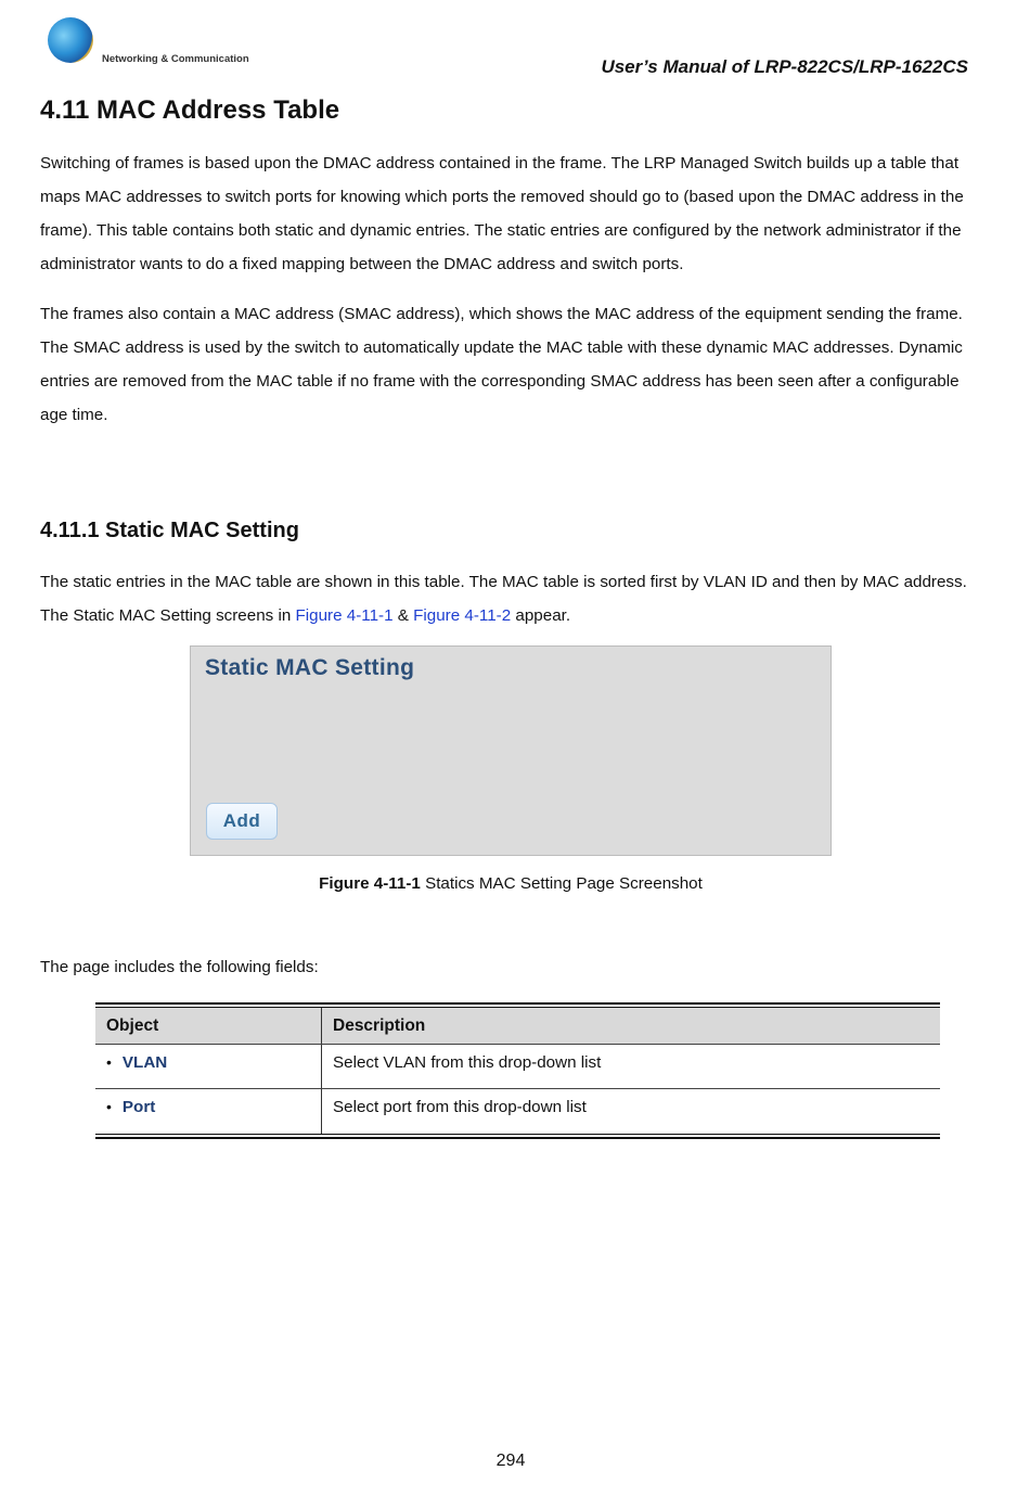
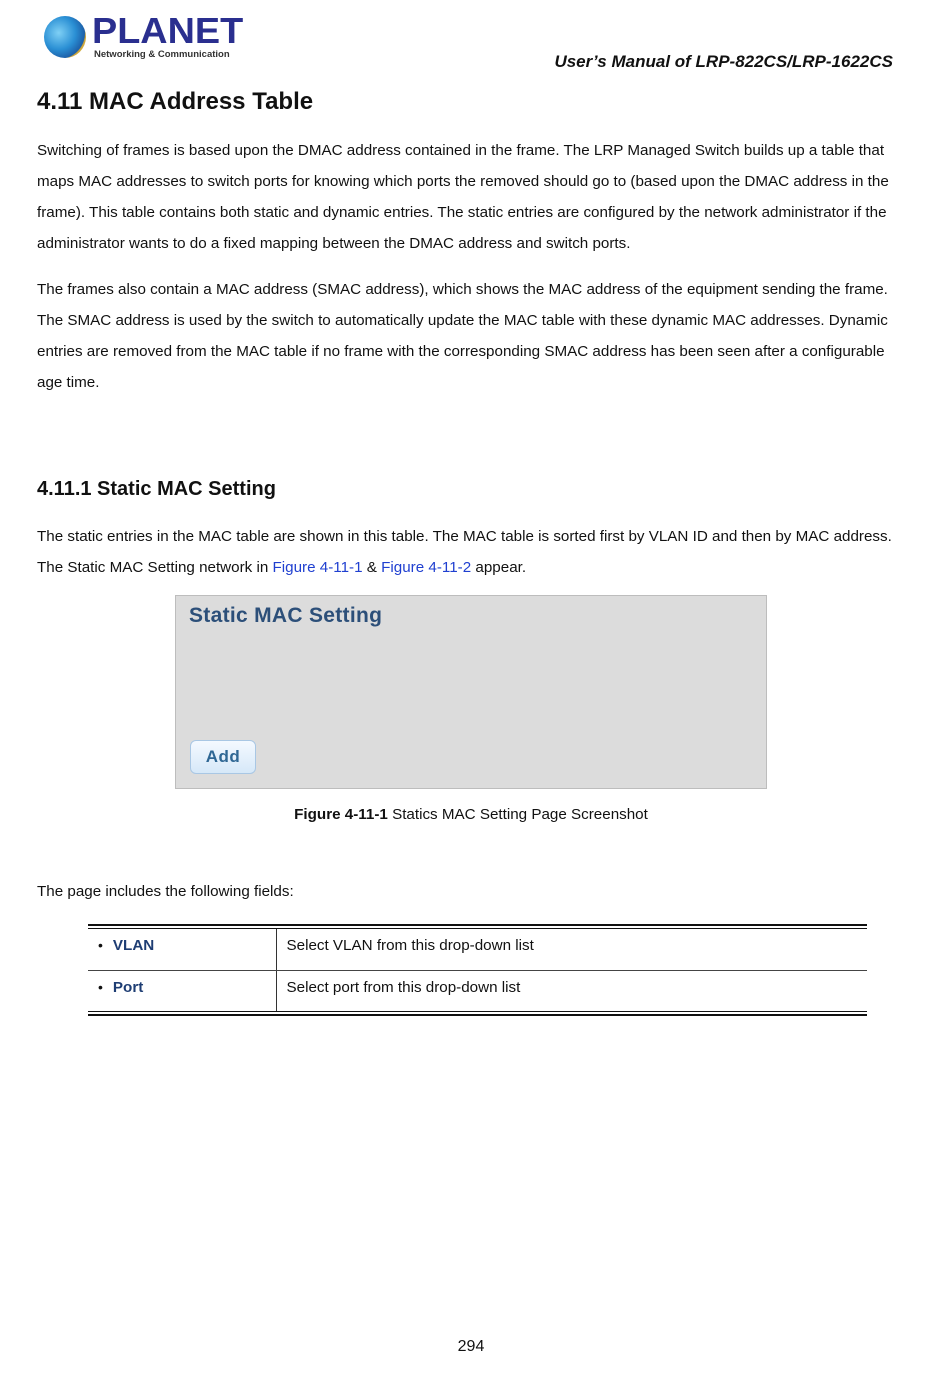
+ PLANET
  Networking & Communication
  User’s Manual of LRP-822CS/LRP-1622CS
  4.11 MAC Address Table
  Switching of frames is based upon the DMAC address contained in the frame. The LRP Managed Switch builds up a table that maps MAC addresses to switch ports for knowing which ports the removed should go to (based upon the DMAC address in the frame). This table contains both static and dynamic entries. The static entries are configured by the network administrator if the administrator wants to do a fixed mapping between the DMAC address and switch ports.
  The frames also contain a MAC address (SMAC address), which shows the MAC address of the equipment sending the frame. The SMAC address is used by the switch to automatically update the MAC table with these dynamic MAC addresses. Dynamic entries are removed from the MAC table if no frame with the corresponding SMAC address has been seen after a configurable age time.
  4.11.1 Static MAC Setting
- The static entries in the MAC table are shown in this table. The MAC table is sorted first by VLAN ID and then by MAC address. The Static MAC Setting screens in Figure 4-11-1 & Figure 4-11-2 appear.
+ The static entries in the MAC table are shown in this table. The MAC table is sorted first by VLAN ID and then by MAC address. The Static MAC Setting network in Figure 4-11-1 & Figure 4-11-2 appear.
  Static MAC Setting
  Add
  Figure 4-11-1 Statics MAC Setting Page Screenshot
  The page includes the following fields:
- Object	Description
  • VLAN	Select VLAN from this drop-down list
  • Port	Select port from this drop-down list
  294
